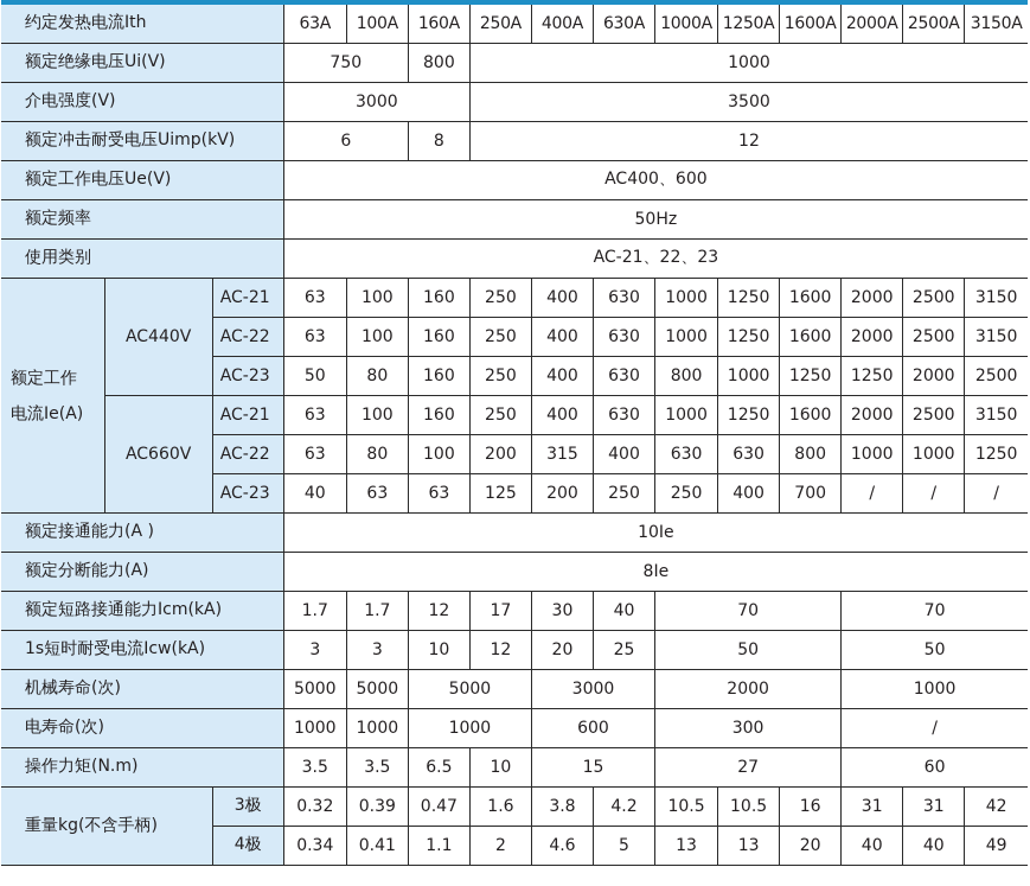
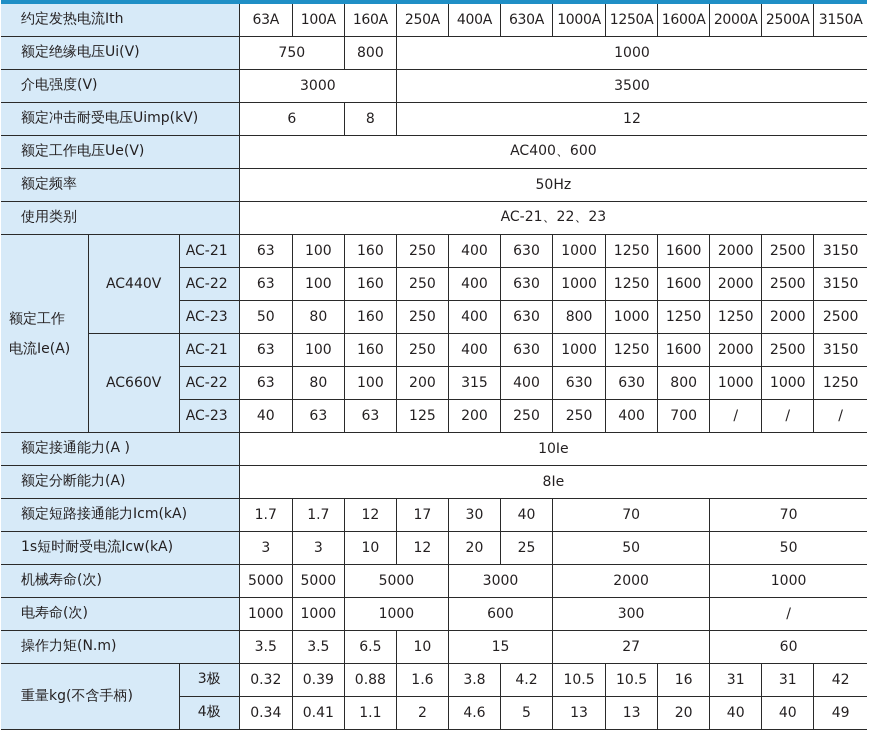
  约定发热电流Ith	63A	100A	160A	250A	400A	630A	1000A	1250A	1600A	2000A	2500A	3150A
  额定绝缘电压Ui(V)	750	800	1000
  介电强度(V)	3000	3500
  额定冲击耐受电压Uimp(kV)	6	8	12
  额定工作电压Ue(V)	AC400、600
  额定频率	50Hz
  使用类别	AC-21、22、23
  额定工作 电流Ie(A)	AC440V	AC-21	63	100	160	250	400	630	1000	1250	1600	2000	2500	3150
  AC-22	63	100	160	250	400	630	1000	1250	1600	2000	2500	3150
  AC-23	50	80	160	250	400	630	800	1000	1250	1250	2000	2500
  AC660V	AC-21	63	100	160	250	400	630	1000	1250	1600	2000	2500	3150
  AC-22	63	80	100	200	315	400	630	630	800	1000	1000	1250
  AC-23	40	63	63	125	200	250	250	400	700	/	/	/
  额定接通能力(A )	10Ie
  额定分断能力(A)	8Ie
  额定短路接通能力Icm(kA)	1.7	1.7	12	17	30	40	70	70
  1s短时耐受电流Icw(kA)	3	3	10	12	20	25	50	50
  机械寿命(次)	5000	5000	5000	3000	2000	1000
  电寿命(次)	1000	1000	1000	600	300	/
  操作力矩(N.m)	3.5	3.5	6.5	10	15	27	60
- 重量kg(不含手柄)	3极	0.32	0.39	0.47	1.6	3.8	4.2	10.5	10.5	16	31	31	42
+ 重量kg(不含手柄)	3极	0.32	0.39	0.88	1.6	3.8	4.2	10.5	10.5	16	31	31	42
  4极	0.34	0.41	1.1	2	4.6	5	13	13	20	40	40	49
